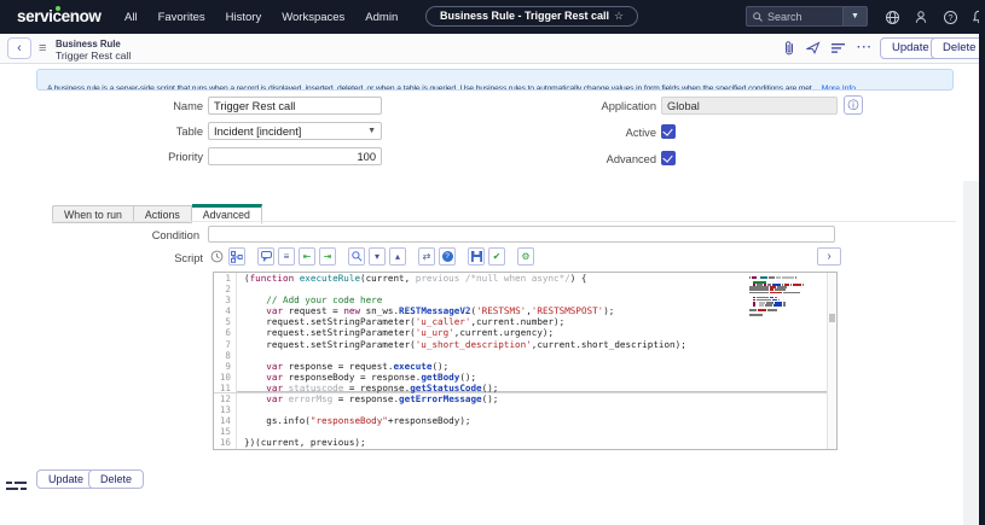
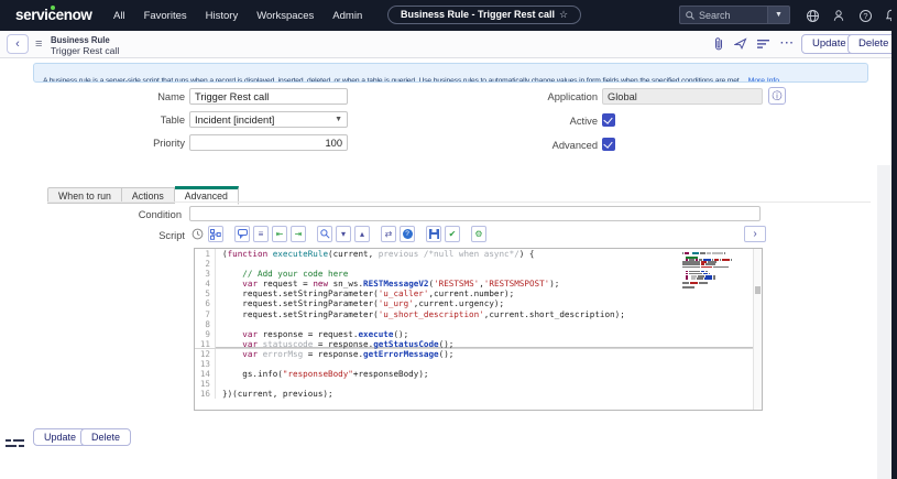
  servicenow
  All
  Favorites
  History
  Workspaces
  Admin
  Business Rule - Trigger Rest call ☆
  Search
  ?
  ‹
  ≡
  Business Rule
  Trigger Rest call
  ···
  Update
  Delete
  Name
  Trigger Rest call
  Table
  Incident [incident]
  Priority
  100
  Application
  Global
  ⓘ
  Active
  Advanced
  When to run
  Actions
  Advanced
  Condition
  Script
  ≡
  ⇤
  ⇥
  ▾
  ▴
  ⇄
  ✔
  ⚙
  ›
  1
  (function executeRule(current, previous /*null when async*/) {
  2
  3
  // Add your code here
  4
  var request = new sn_ws.RESTMessageV2('RESTSMS','RESTSMSPOST');
  5
  request.setStringParameter('u_caller',current.number);
  6
  request.setStringParameter('u_urg',current.urgency);
  7
  request.setStringParameter('u_short_description',current.short_description);
  8
  9
  var response = request.execute();
- 10
- var responseBody = response.getBody();
  11
  var statuscode = response.getStatusCode();
  12
  var errorMsg = response.getErrorMessage();
  13
  14
  gs.info("responseBody"+responseBody);
  15
  16
  })(current, previous);
  Update
  Delete
